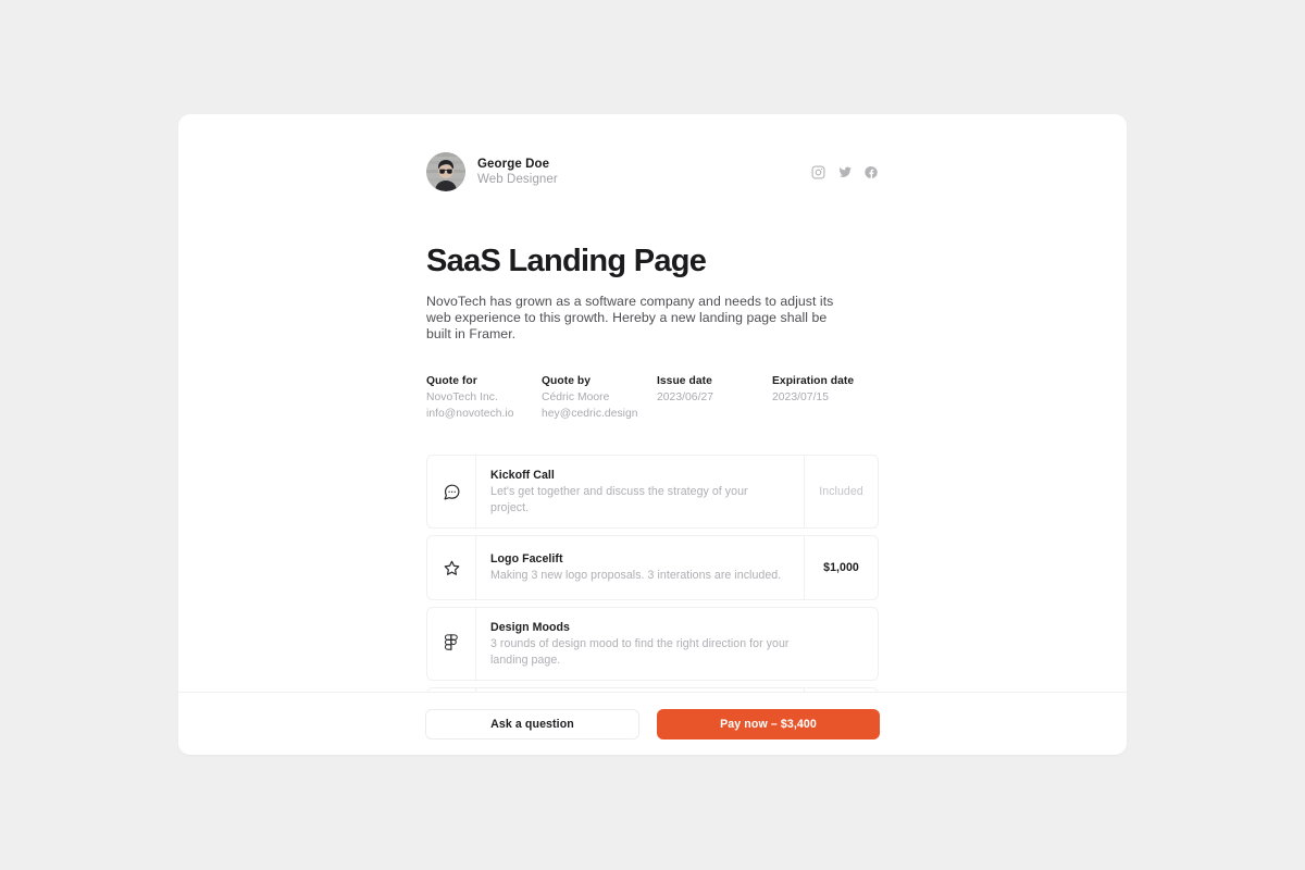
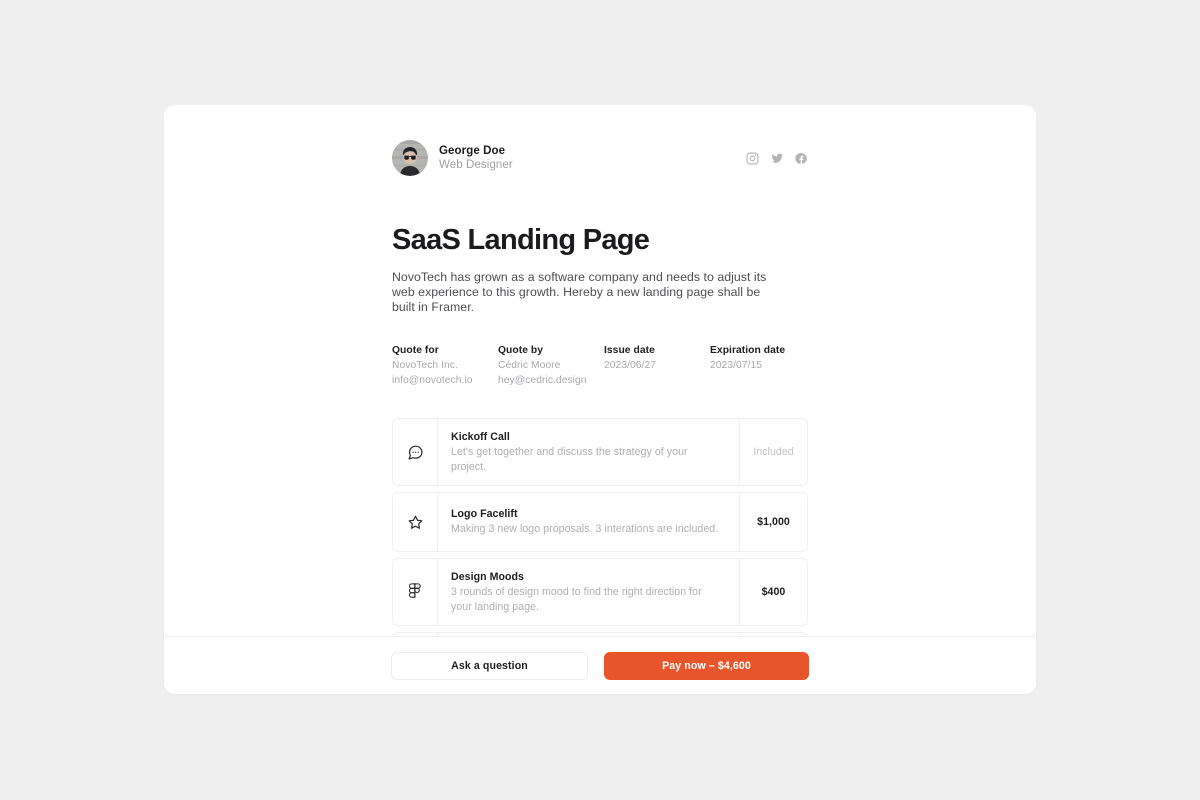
  George Doe
  Web Designer
  SaaS Landing Page
  NovoTech has grown as a software company and needs to adjust its web experience to this growth. Hereby a new landing page shall be built in Framer.
  Quote for
  NovoTech Inc.
  info@novotech.io
  Quote by
  Cédric Moore
  hey@cedric.design
  Issue date
  2023/06/27
  Expiration date
  2023/07/15
  Kickoff Call
  Let's get together and discuss the strategy of your project.
  Included
  Logo Facelift
  Making 3 new logo proposals. 3 interations are included.
  $1,000
  Design Moods
  3 rounds of design mood to find the right direction for your landing page.
+ $400
  Ask a question
- Pay now – $3,400
+ Pay now – $4,600
